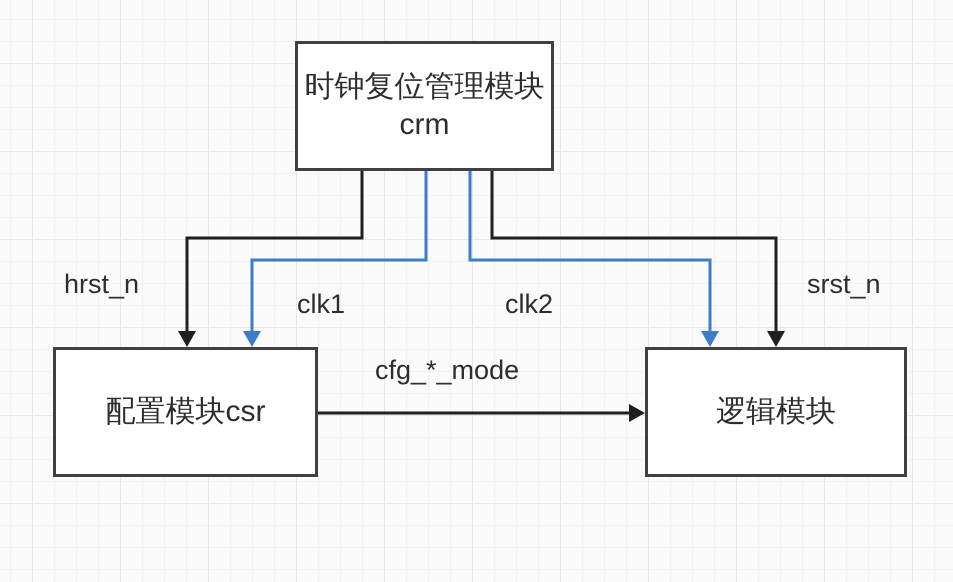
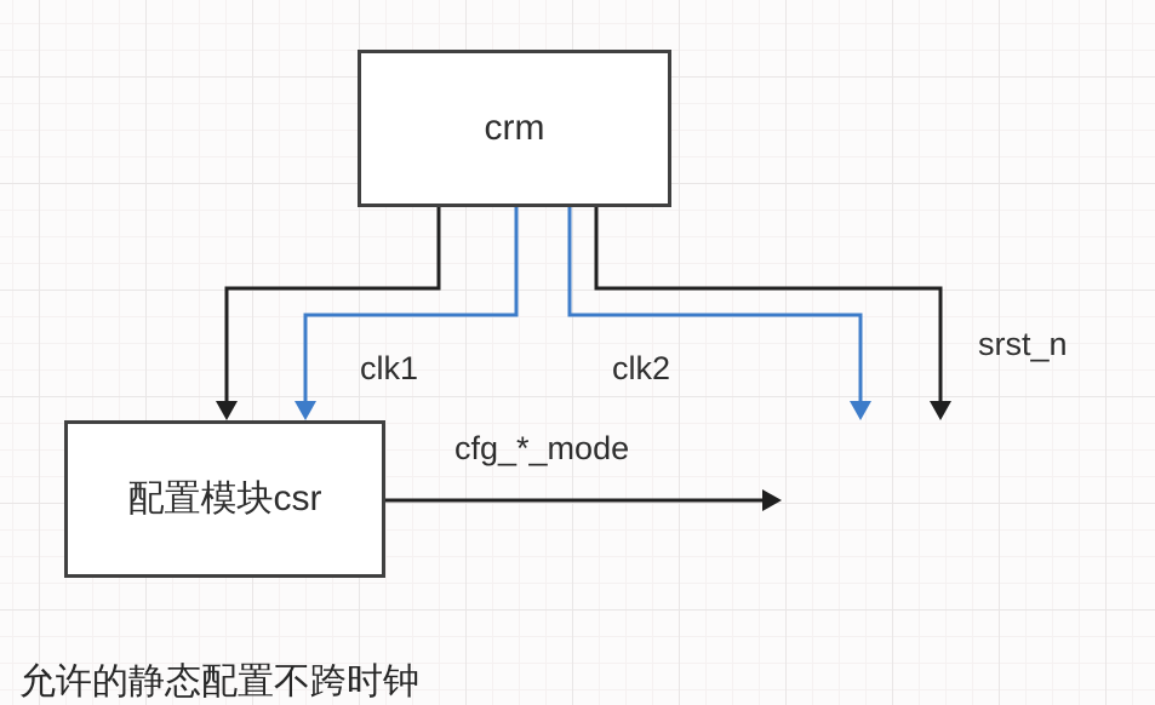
- 时钟复位管理模块
  crm
  配置模块csr
- 逻辑模块
- hrst_n
  clk1
  clk2
  srst_n
  cfg_*_mode
+ 允许的静态配置不跨时钟
